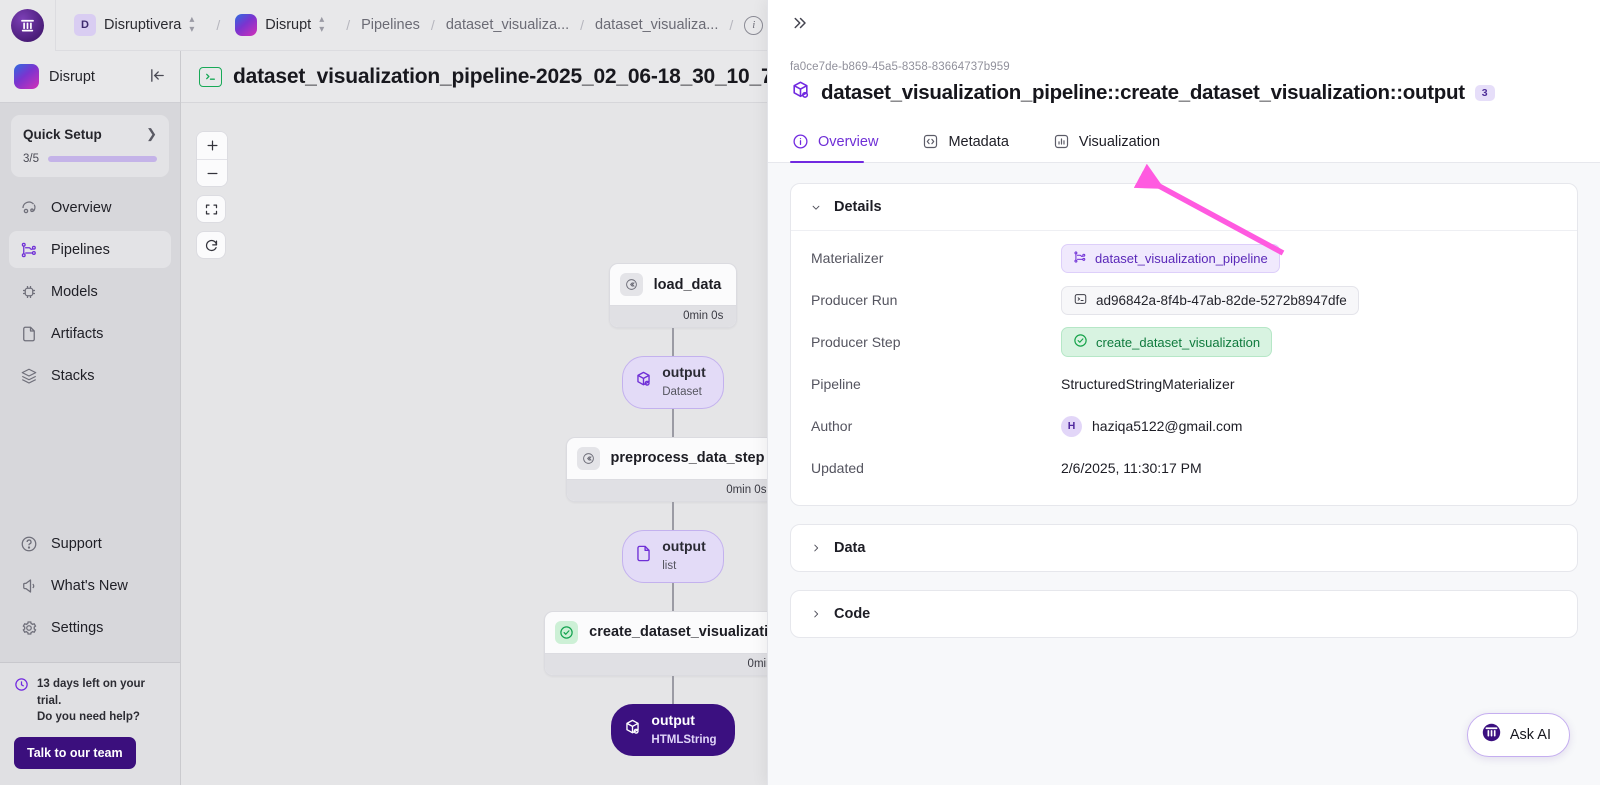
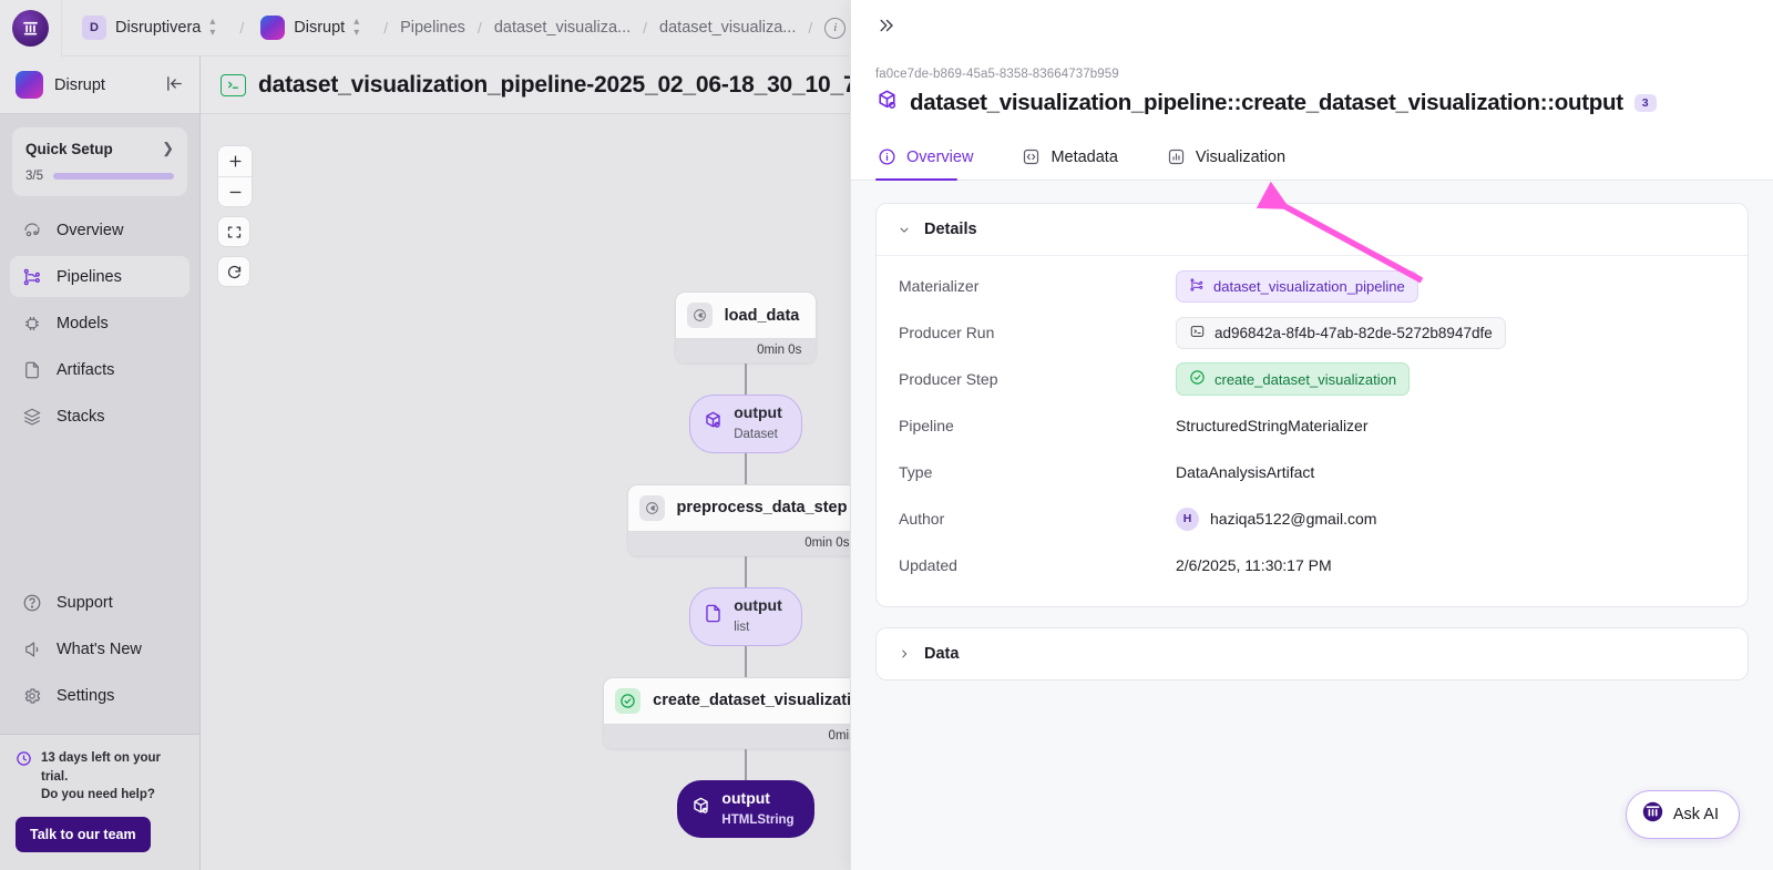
  D
  Disruptivera
  ▴
  ▾
  /
  Disrupt
  ▴
  ▾
  /
  Pipelines
  /
  dataset_visualiza...
  /
  dataset_visualiza...
  /
  i
  Disrupt
  Quick Setup
  ❯
  3/5
  Overview
  Pipelines
  Models
  Artifacts
  Stacks
  Support
  What's New
  Settings
  13 days left on your trial.
  Do you need help?
  Talk to our team
  dataset_visualization_pipeline-2025_02_06-18_30_10_
  load_data
  0min 0s
  output
  Dataset
  preprocess_data_step
  0min 0s
  output
  list
  create_dataset_visualizat
  output
  HTMLString
  fa0ce7de-b869-45a5-8358-83664737b959
  dataset_visualization_pipeline::create_dataset_visualization::output
  3
  Overview
  Metadata
  Visualization
  Details
  Materializer
  dataset_visualization_pipeline
  Producer Run
  ad96842a-8f4b-47ab-82de-5272b8947dfe
  Producer Step
  create_dataset_visualization
  Pipeline
  StructuredStringMaterializer
+ Type
+ DataAnalysisArtifact
  Author
  H
  haziqa5122@gmail.com
  Updated
  2/6/2025, 11:30:17 PM
  Data
- Code
  Ask AI
